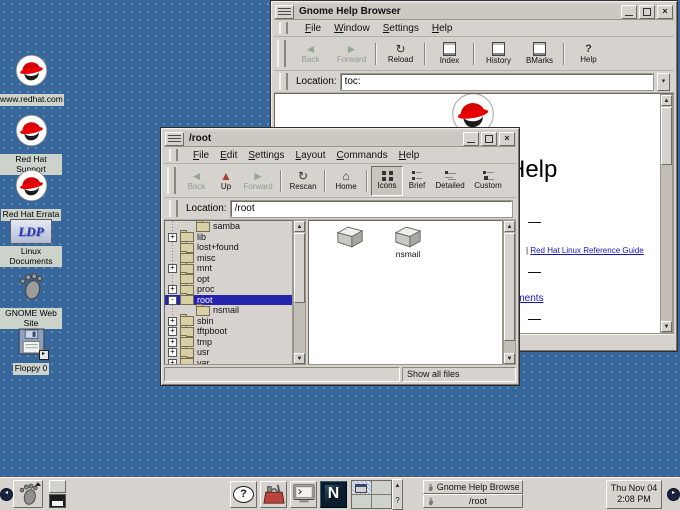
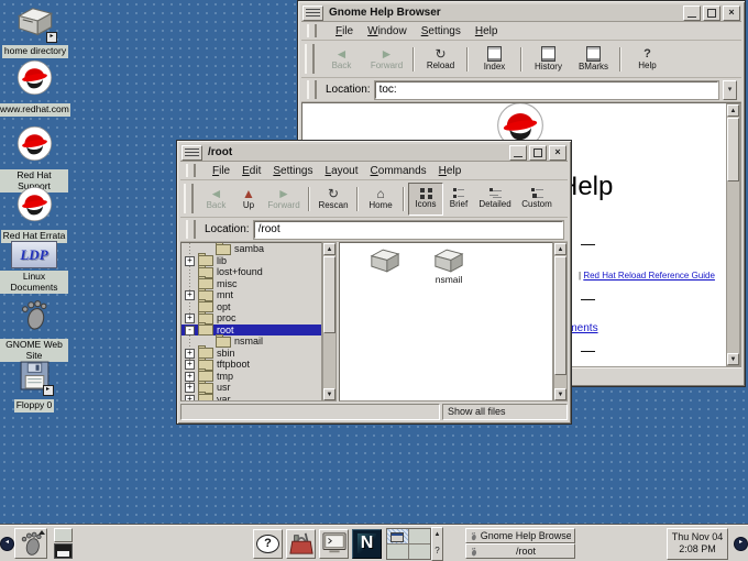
+ home directory
  www.redhat.com
  Red Hat Support
  Red Hat Errata
  LDP
  Linux Documents
  GNOME Web Site
  Floppy 0
  Gnome Help Browser
  File
  Window
  Settings
  Help
  ◄
  Back
  ►
  Forward
  ↻
  Reload
  Index
  History
  BMarks
  ?
  Help
  Location:
  toc:
  elp
- | Red Hat Linux Reference Guide
+ | Red Hat Reload Reference Guide
  /root
  File
  Edit
  Settings
  Layout
  Commands
  Help
  ◄
  Back
  ▲
  Up
  ►
  Forward
  ↻
  Rescan
  ⌂
  Home
  Icons
  Brief
  Detailed
  Custom
  Location:
  /root
  samba
  +
  lib
  lost+found
  misc
  +
  mnt
  opt
  +
  proc
  -
  root
  nsmail
  +
  sbin
  +
  tftpboot
  +
  tmp
  +
  usr
  +
  var
  nsmail
  Show all files
  ?
  N
  ?
  Gnome Help Browse
  /root
  Thu Nov 04
  2:08 PM
